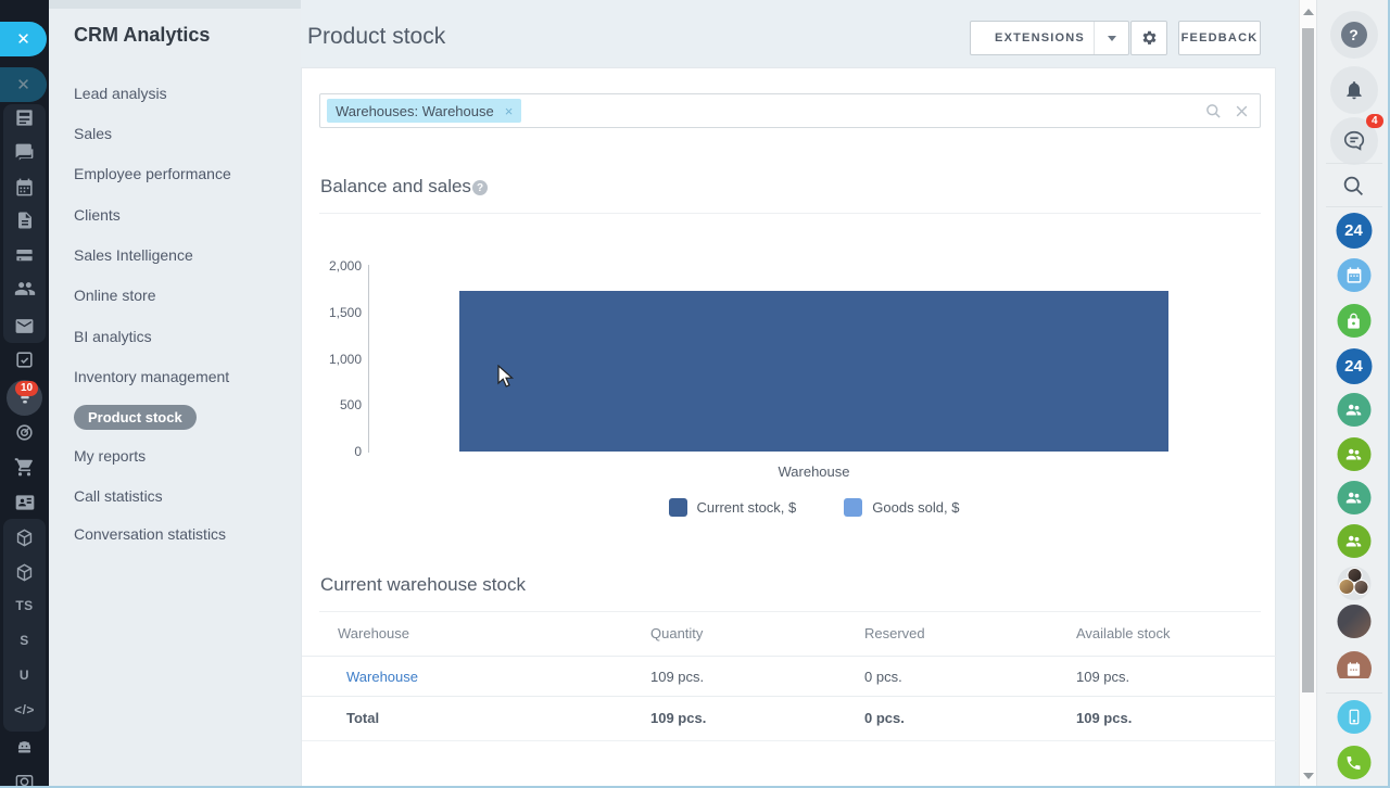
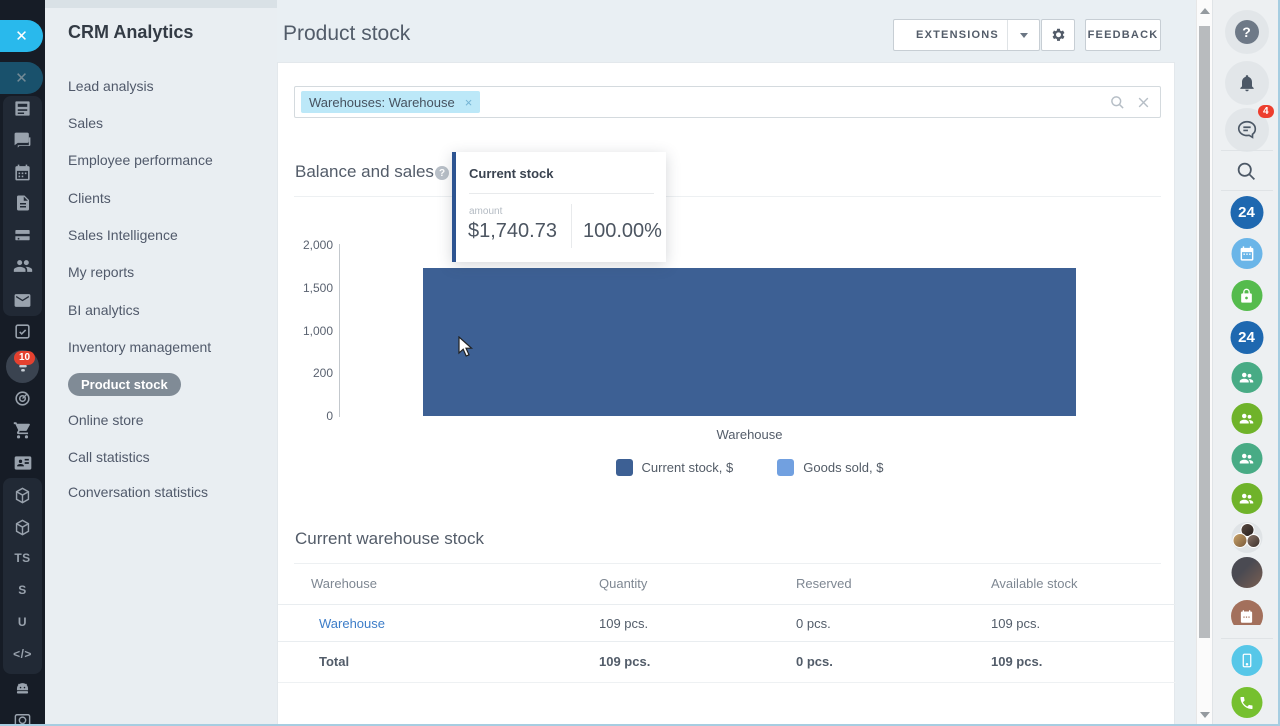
  ✕
  ✕
  10
  TS
  S
  U
  </>
  CRM Analytics
  Lead analysis
  Sales
  Employee performance
  Clients
  Sales Intelligence
- Online store
+ My reports
  BI analytics
  Inventory management
  Product stock
- My reports
+ Online store
  Call statistics
  Conversation statistics
  Product stock
  EXTENSIONS
  FEEDBACK
  Warehouses: Warehouse
  ×
  Balance and sales
  ?
  2,000
  1,500
  1,000
- 500
+ 200
  0
  Warehouse
  Current stock, $
  Goods sold, $
+ Current stock
+ amount
+ $1,740.73
+ 100.00%
  Current warehouse stock
  Warehouse
  Quantity
  Reserved
  Available stock
  Warehouse
  109 pcs.
  0 pcs.
  109 pcs.
  Total
  109 pcs.
  0 pcs.
  109 pcs.
  ?
  4
  24
  24
